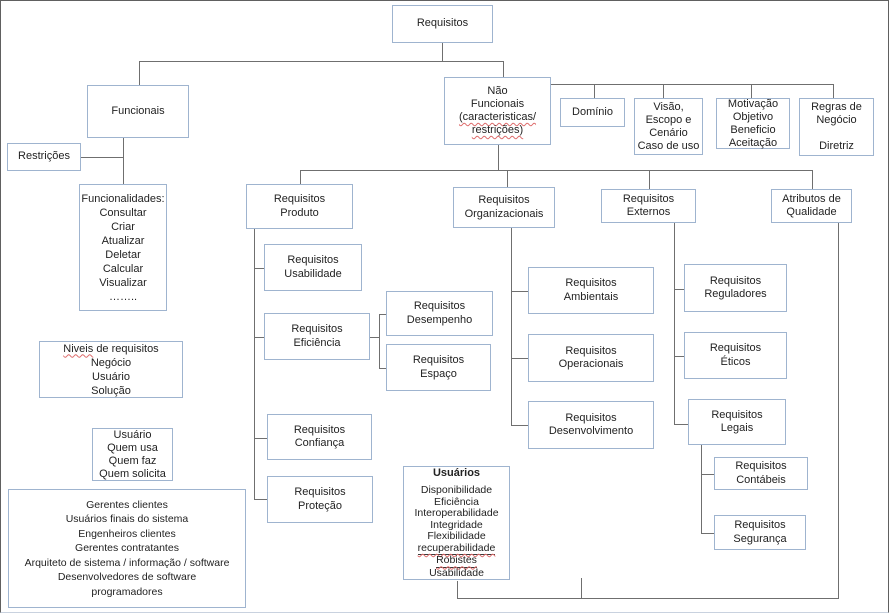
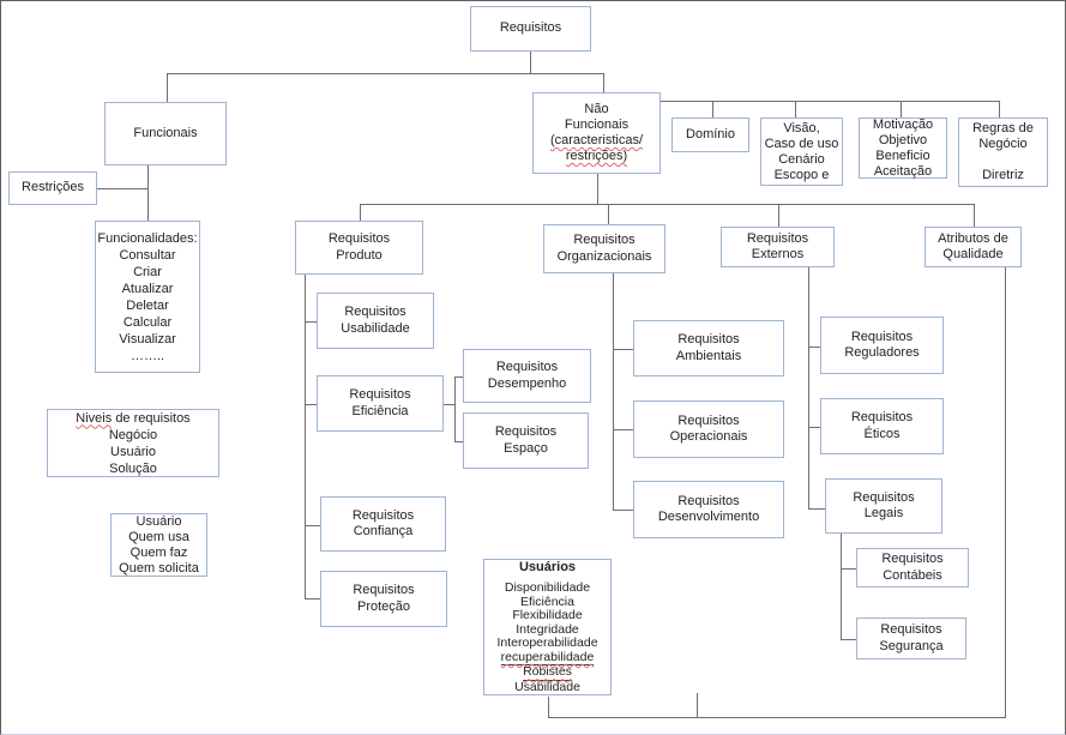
  Requisitos
  Funcionais
  Restrições
  Não
  Funcionais
  (caracteristicas/
  restrições)
  Domínio
  Visão,
- Escopo e
+ Caso de uso
  Cenário
- Caso de uso
+ Escopo e
  Motivação
  Objetivo
  Beneficio
  Aceitação
  Regras de
  Negócio
  Diretriz
  Funcionalidades:
  Consultar
  Criar
  Atualizar
  Deletar
  Calcular
  Visualizar
  ……..
  Niveis de requisitos
  Negócio
  Usuário
  Solução
  Usuário
  Quem usa
  Quem faz
  Quem solicita
- Gerentes clientes
- Usuários finais do sistema
- Engenheiros clientes
- Gerentes contratantes
- Arquiteto de sistema / informação / software
- Desenvolvedores de software
- programadores
  Requisitos
  Produto
  Requisitos
  Usabilidade
  Requisitos
  Eficiência
  Requisitos
  Desempenho
  Requisitos
  Espaço
  Requisitos
  Confiança
  Requisitos
  Proteção
  Usuários
  Disponibilidade
  Eficiência
- Interoperabilidade
+ Flexibilidade
  Integridade
- Flexibilidade
+ Interoperabilidade
  recuperabilidade
  Robistes
  Usabilidade
  Requisitos
  Organizacionais
  Requisitos
  Ambientais
  Requisitos
  Operacionais
  Requisitos
  Desenvolvimento
  Requisitos
  Externos
  Requisitos
  Reguladores
  Requisitos
  Éticos
  Requisitos
  Legais
  Requisitos
  Contábeis
  Requisitos
  Segurança
  Atributos de
  Qualidade
